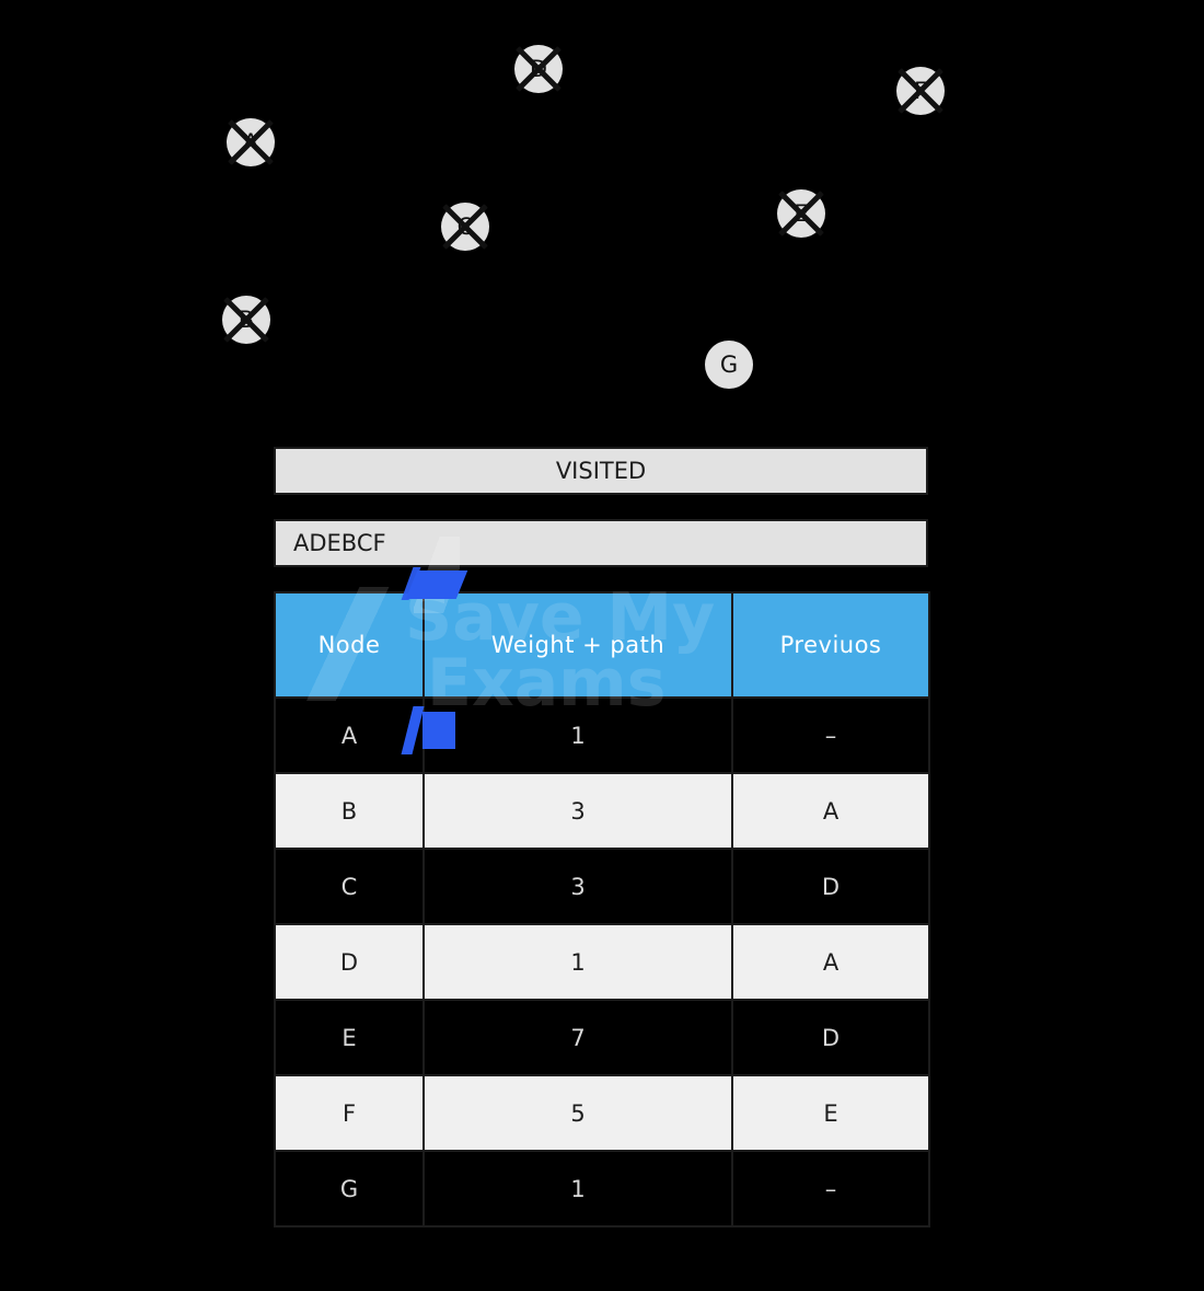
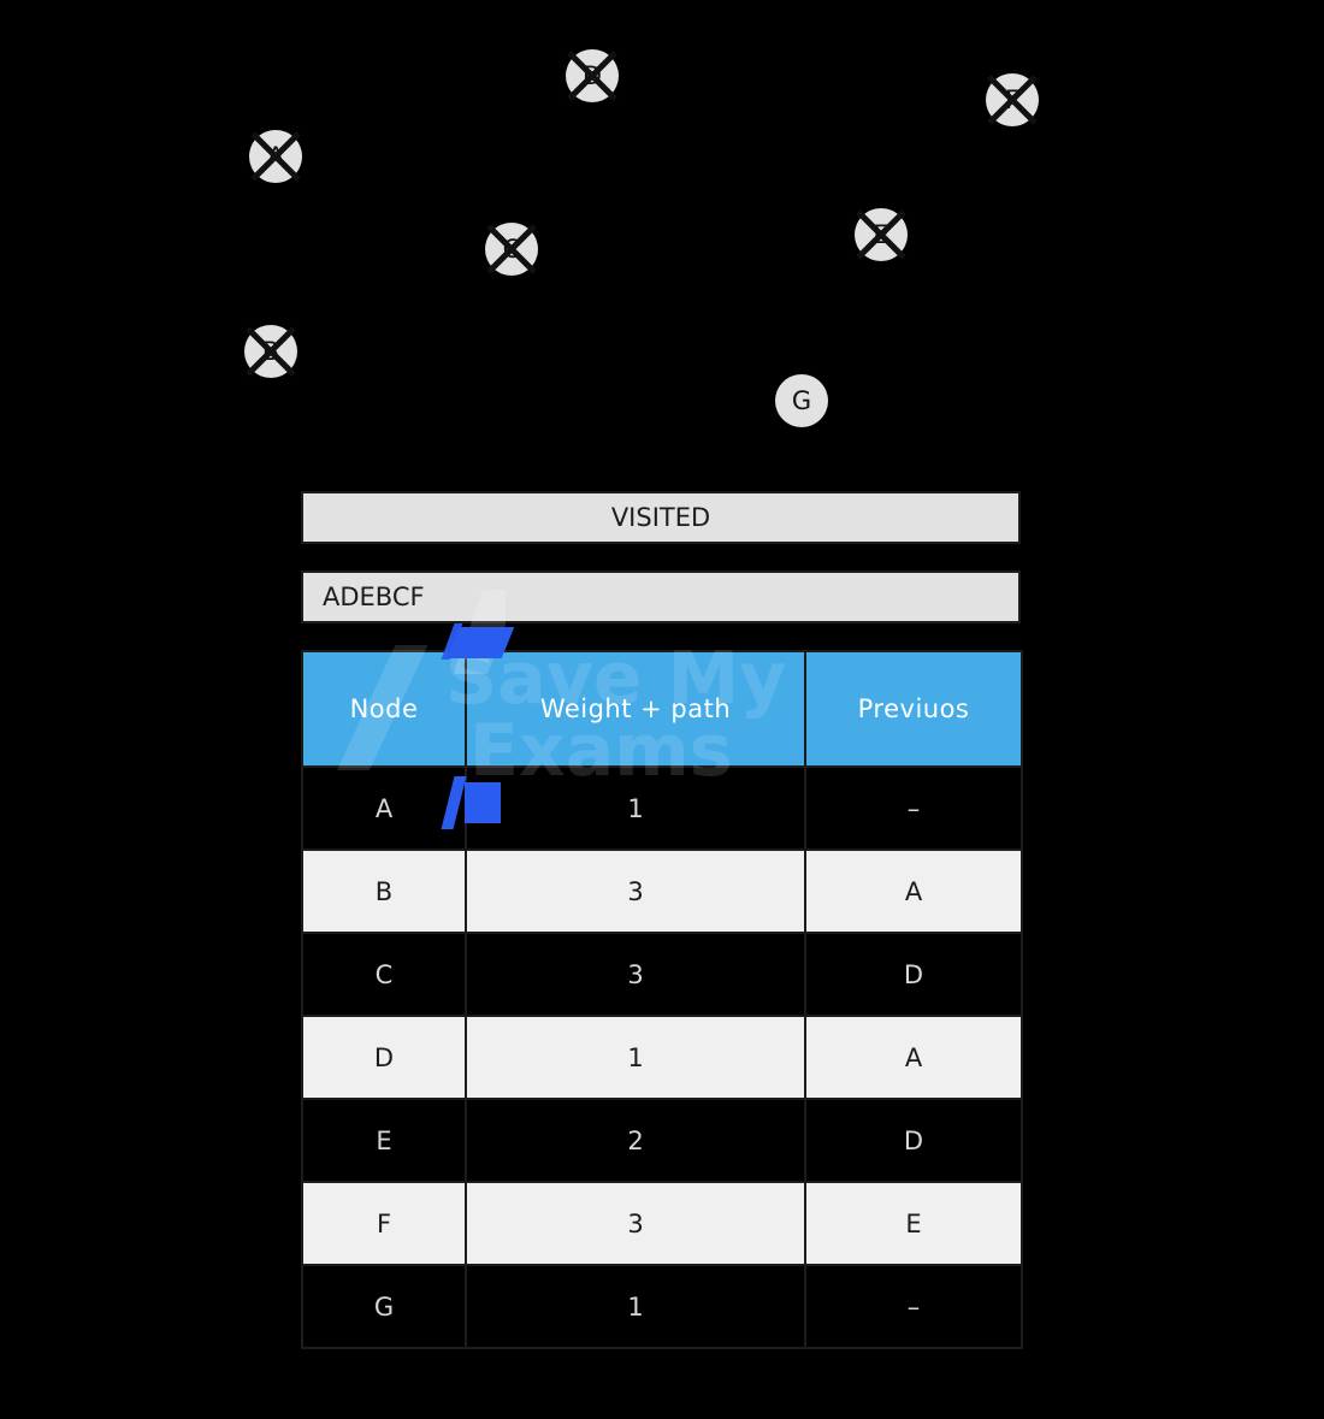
  G
  VISITED
  ADEBCF
  	Weight + path	Previuos
  A	1	–
  B	3	A
  C	3	D
  D	1	A
- E	7	D
+ E	2	D
- F	5	E
+ F	3	E
  G	1	–
  Save My
  Exams
